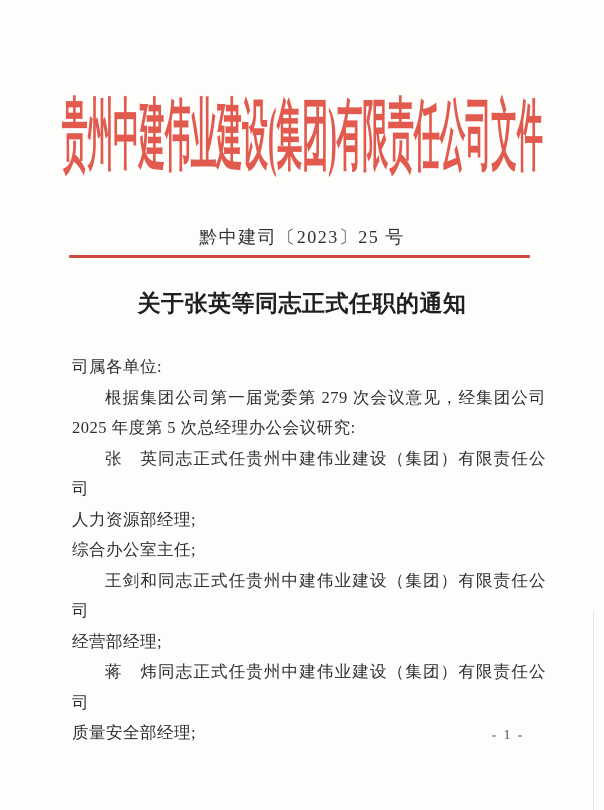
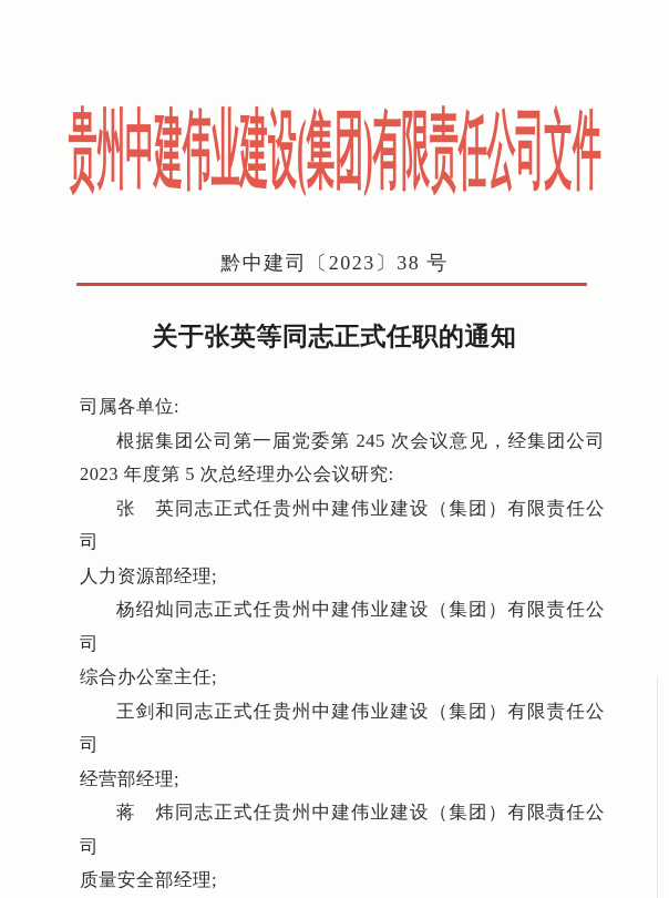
  贵州中建伟业建设(集团)有限责任公司文件
- 黔中建司〔2023〕25 号
+ 黔中建司〔2023〕38 号
  关于张英等同志正式任职的通知
  司属各单位:
- 根据集团公司第一届党委第 279 次会议意见，经集团公司
+ 根据集团公司第一届党委第 245 次会议意见，经集团公司
- 2025 年度第 5 次总经理办公会议研究:
+ 2023 年度第 5 次总经理办公会议研究:
  张 英同志正式任贵州中建伟业建设（集团）有限责任公司
  人力资源部经理;
+ 杨绍灿同志正式任贵州中建伟业建设（集团）有限责任公司
  综合办公室主任;
  王剑和同志正式任贵州中建伟业建设（集团）有限责任公司
  经营部经理;
  蒋 炜同志正式任贵州中建伟业建设（集团）有限责任公司
  质量安全部经理;
  - 1 -
